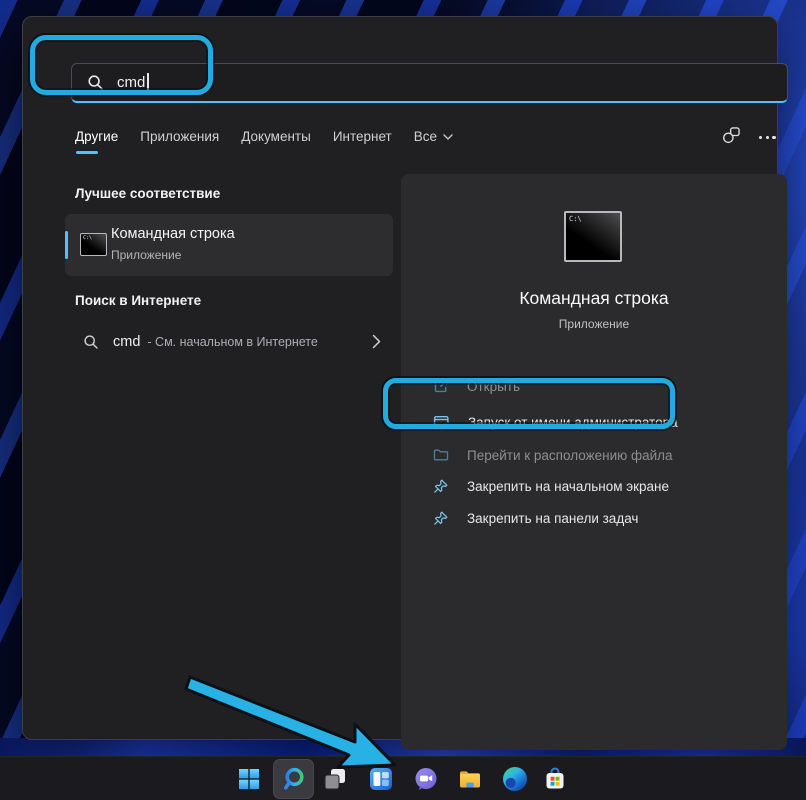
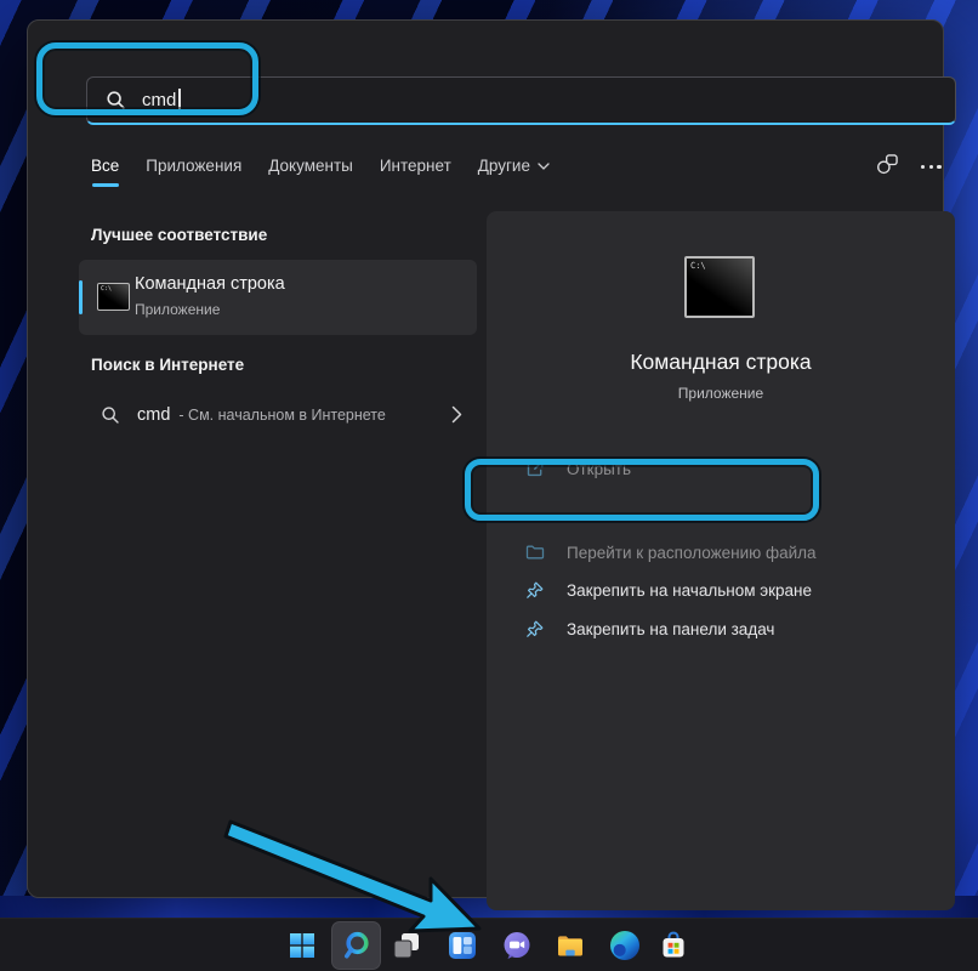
  cmd
- Другие
+ Все
  Приложения
  Документы
  Интернет
- Все
+ Другие
  Лучшее соответствие
  Командная строка
  Приложение
  Поиск в Интернете
  cmd
  - См. начальном в Интернете
  C:\
  Командная строка
  Приложение
  Открыть
- Запуск от имени администратора
  Перейти к расположению файла
  Закрепить на начальном экране
  Закрепить на панели задач
